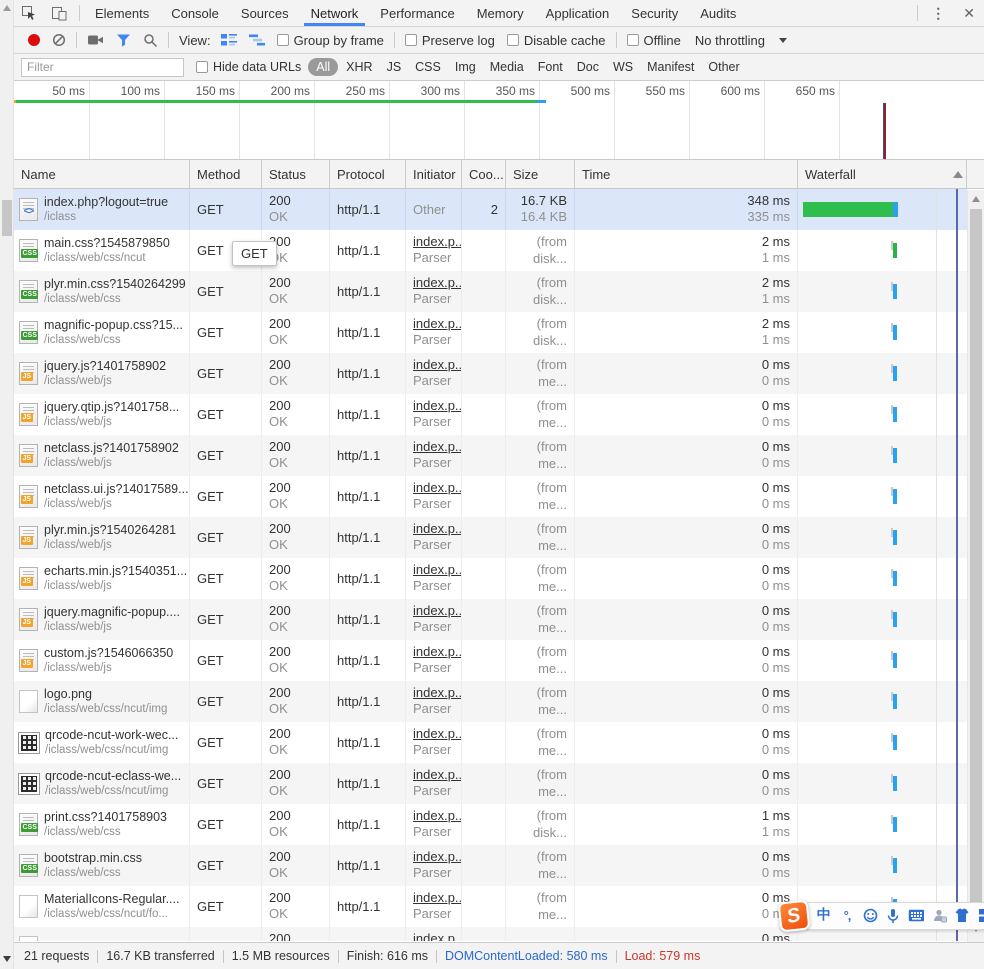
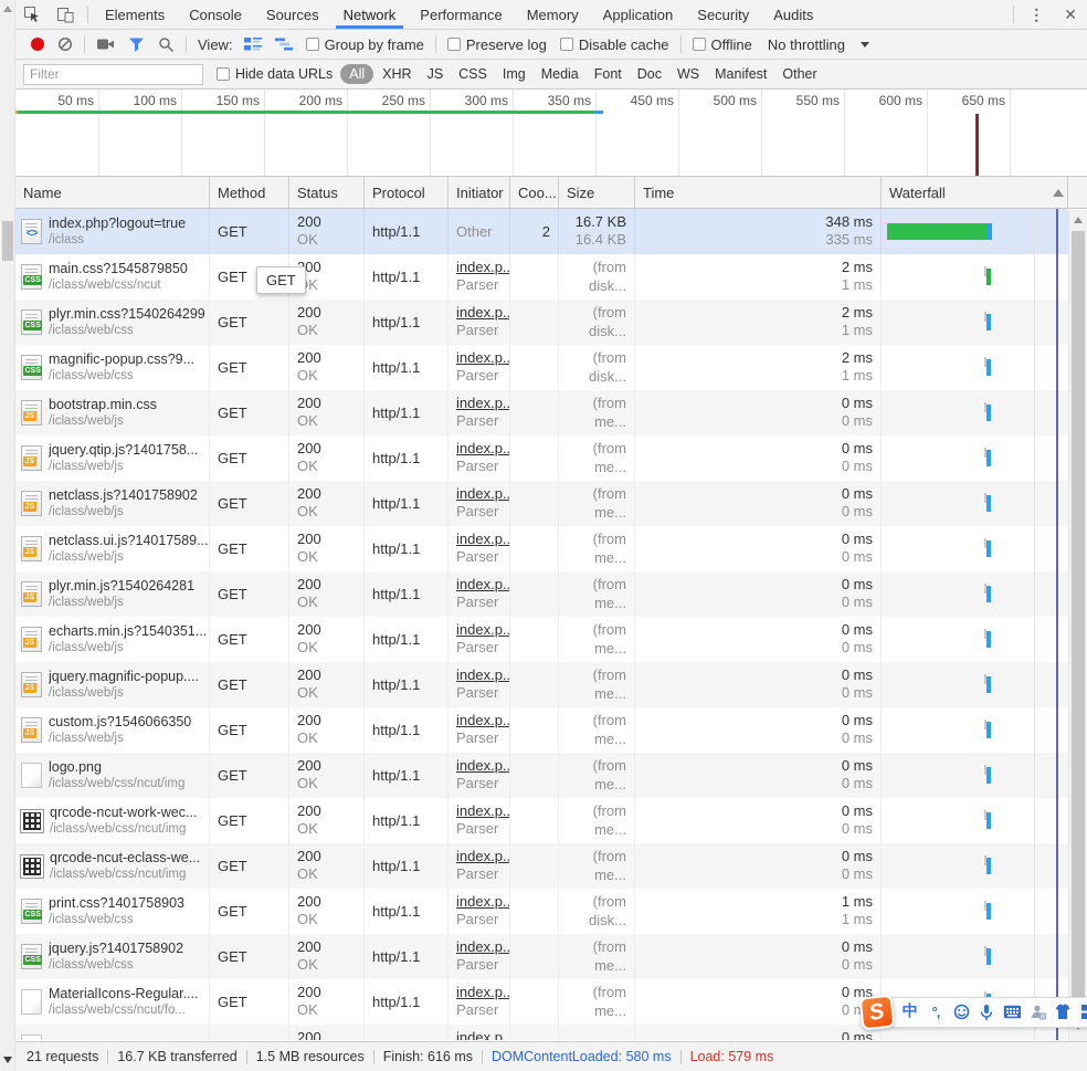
  Elements
  Console
  Sources
  Network
  Performance
  Memory
  Application
  Security
  Audits
  ⋮
  ✕
  View:
  Group by frame
  Preserve log
  Disable cache
  Offline
  No throttling
  Filter
  Hide data URLs
  All
  XHR
  JS
  CSS
  Img
  Media
  Font
  Doc
  WS
  Manifest
  Other
  50 ms
  100 ms
  150 ms
  200 ms
  250 ms
  300 ms
  350 ms
+ 450 ms
  500 ms
  550 ms
  600 ms
  650 ms
  Name
  Method
  Status
  Protocol
  Initiator
  Coo...
  Size
  Time
  Waterfall
  <>
  index.php?logout=true
  /iclass
  GET
  200
  OK
  http/1.1
  Other
  2
  16.7 KB
  16.4 KB
  348 ms
  335 ms
  main.css?1545879850
  /iclass/web/css/ncut
  GET
  http/1.1
  index.p..
  Parser
  (from disk...
  2 ms
  1 ms
  plyr.min.css?1540264299
  /iclass/web/css
  GET
  200
  OK
  http/1.1
  index.p..
  Parser
  (from disk...
  2 ms
  1 ms
- magnific-popup.css?15...
+ magnific-popup.css?9...
  /iclass/web/css
  GET
  200
  OK
  http/1.1
  index.p..
  Parser
  (from disk...
  2 ms
  1 ms
- jquery.js?1401758902
+ bootstrap.min.css
  /iclass/web/js
  GET
  200
  OK
  http/1.1
  index.p..
  Parser
  (from me...
  0 ms
  0 ms
  jquery.qtip.js?1401758...
  /iclass/web/js
  GET
  200
  OK
  http/1.1
  index.p..
  Parser
  (from me...
  0 ms
  0 ms
  netclass.js?1401758902
  /iclass/web/js
  GET
  200
  OK
  http/1.1
  index.p..
  Parser
  (from me...
  0 ms
  0 ms
  netclass.ui.js?14017589...
  /iclass/web/js
  GET
  200
  OK
  http/1.1
  index.p..
  Parser
  (from me...
  0 ms
  0 ms
  plyr.min.js?1540264281
  /iclass/web/js
  GET
  200
  OK
  http/1.1
  index.p..
  Parser
  (from me...
  0 ms
  0 ms
  echarts.min.js?1540351...
  /iclass/web/js
  GET
  200
  OK
  http/1.1
  index.p..
  Parser
  (from me...
  0 ms
  0 ms
  jquery.magnific-popup....
  /iclass/web/js
  GET
  200
  OK
  http/1.1
  index.p..
  Parser
  (from me...
  0 ms
  0 ms
  custom.js?1546066350
  /iclass/web/js
  GET
  200
  OK
  http/1.1
  index.p..
  Parser
  (from me...
  0 ms
  0 ms
  logo.png
  /iclass/web/css/ncut/img
  GET
  200
  OK
  http/1.1
  index.p..
  Parser
  (from me...
  0 ms
  0 ms
  qrcode-ncut-work-wec...
  /iclass/web/css/ncut/img
  GET
  200
  OK
  http/1.1
  index.p..
  Parser
  (from me...
  0 ms
  0 ms
  qrcode-ncut-eclass-we...
  /iclass/web/css/ncut/img
  GET
  200
  OK
  http/1.1
  index.p..
  Parser
  (from me...
  0 ms
  0 ms
  print.css?1401758903
  /iclass/web/css
  GET
  200
  OK
  http/1.1
  index.p..
  Parser
  (from disk...
  1 ms
  1 ms
- bootstrap.min.css
+ jquery.js?1401758902
  /iclass/web/css
  GET
  200
  OK
  http/1.1
  index.p..
  Parser
  (from me...
  0 ms
  0 ms
  MaterialIcons-Regular....
  /iclass/web/css/ncut/fo...
  GET
  200
  OK
  http/1.1
  index.p..
  Parser
  (from me...
  0 ms
  200
  index.p..
  0 ms
  GET
  21 requests
  16.7 KB transferred
  1.5 MB resources
  Finish: 616 ms
  DOMContentLoaded: 580 ms
  Load: 579 ms
  中
  °,
